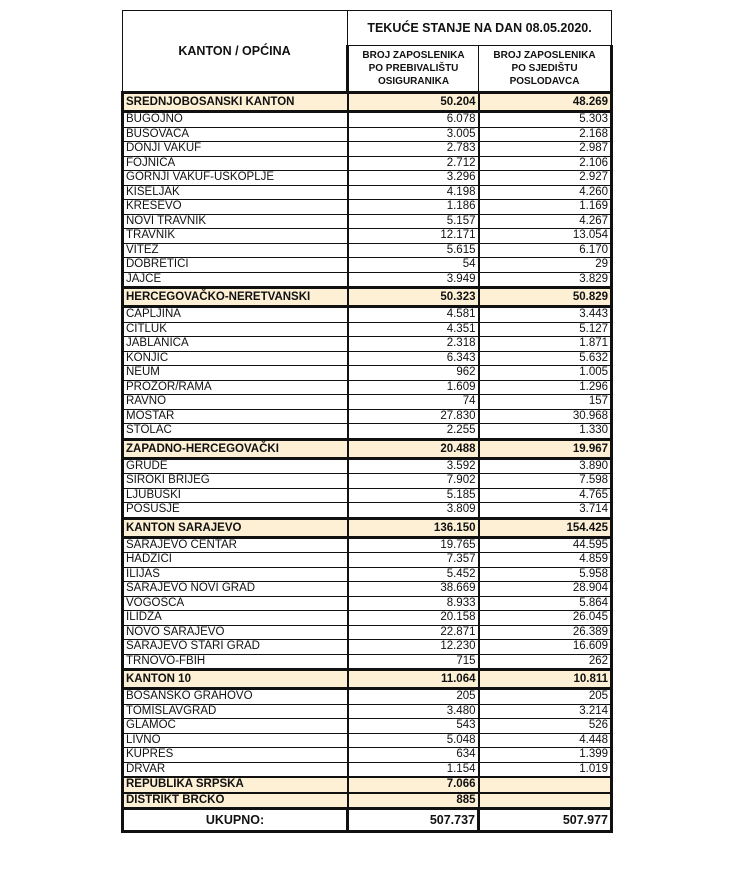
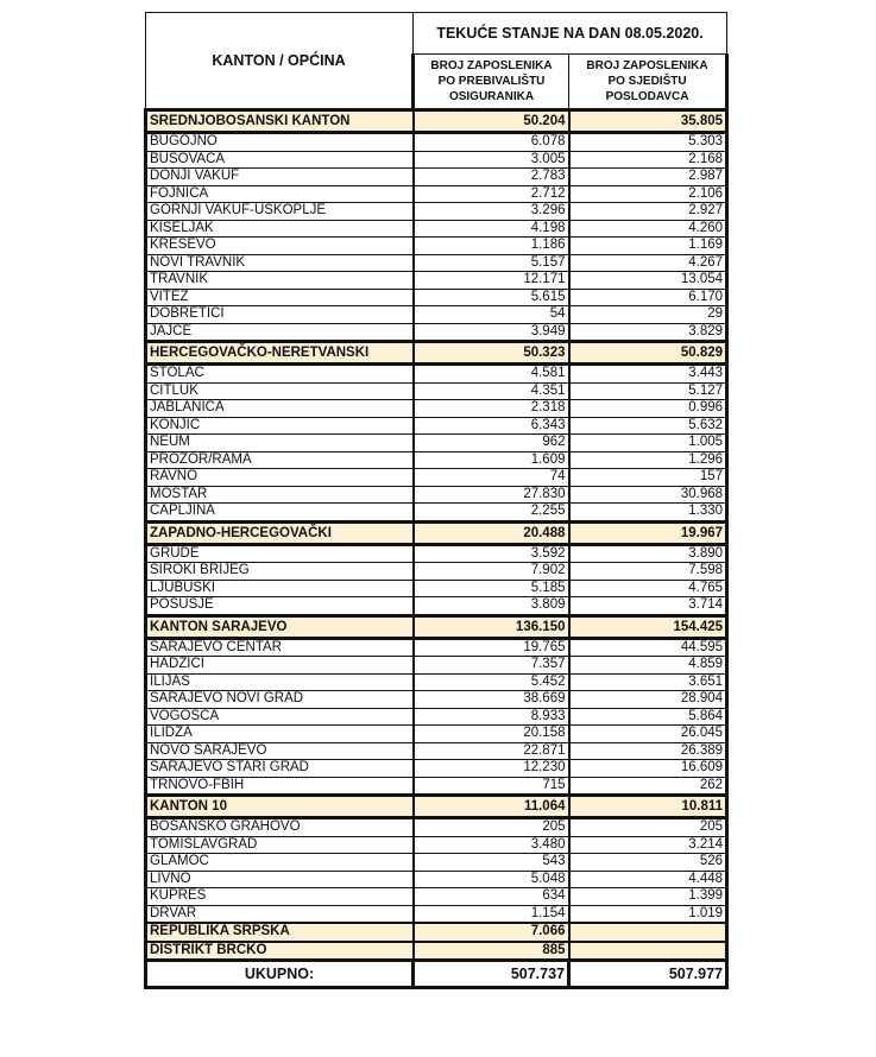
  KANTON / OPĆINA	TEKUĆE STANJE NA DAN 08.05.2020.
  BROJ ZAPOSLENIKA PO PREBIVALIŠTU OSIGURANIKA	BROJ ZAPOSLENIKA PO SJEDIŠTU POSLODAVCA
- SREDNJOBOSANSKI KANTON	50.204	48.269
+ SREDNJOBOSANSKI KANTON	50.204	35.805
  BUGOJNO	6.078	5.303
  BUSOVAČA	3.005	2.168
  DONJI VAKUF	2.783	2.987
  FOJNICA	2.712	2.106
  GORNJI VAKUF-USKOPLJE	3.296	2.927
  KISELJAK	4.198	4.260
  KREŠEVO	1.186	1.169
  NOVI TRAVNIK	5.157	4.267
  TRAVNIK	12.171	13.054
  VITEZ	5.615	6.170
  DOBRETIĆI	54	29
  JAJCE	3.949	3.829
  HERCEGOVAČKO-NERETVANSKI	50.323	50.829
- ČAPLJINA	4.581	3.443
+ STOLAC	4.581	3.443
  ČITLUK	4.351	5.127
- JABLANICA	2.318	1.871
+ JABLANICA	2.318	0.996
  KONJIC	6.343	5.632
  NEUM	962	1.005
  PROZOR/RAMA	1.609	1.296
  RAVNO	74	157
  MOSTAR	27.830	30.968
- STOLAC	2.255	1.330
+ ČAPLJINA	2.255	1.330
  ZAPADNO-HERCEGOVAČKI	20.488	19.967
  GRUDE	3.592	3.890
  ŠIROKI BRIJEG	7.902	7.598
  LJUBUŠKI	5.185	4.765
  POSUŠJE	3.809	3.714
  KANTON SARAJEVO	136.150	154.425
  SARAJEVO CENTAR	19.765	44.595
  HADŽIĆI	7.357	4.859
- ILIJAŠ	5.452	5.958
+ ILIJAŠ	5.452	3.651
  SARAJEVO NOVI GRAD	38.669	28.904
  VOGOŠĆA	8.933	5.864
  ILIDŽA	20.158	26.045
  NOVO SARAJEVO	22.871	26.389
  SARAJEVO STARI GRAD	12.230	16.609
  TRNOVO-FBIH	715	262
  KANTON 10	11.064	10.811
  BOSANSKO GRAHOVO	205	205
  TOMISLAVGRAD	3.480	3.214
  GLAMOČ	543	526
  LIVNO	5.048	4.448
  KUPRES	634	1.399
  DRVAR	1.154	1.019
  REPUBLIKA SRPSKA	7.066
  DISTRIKT BRČKO	885
  UKUPNO:	507.737	507.977
